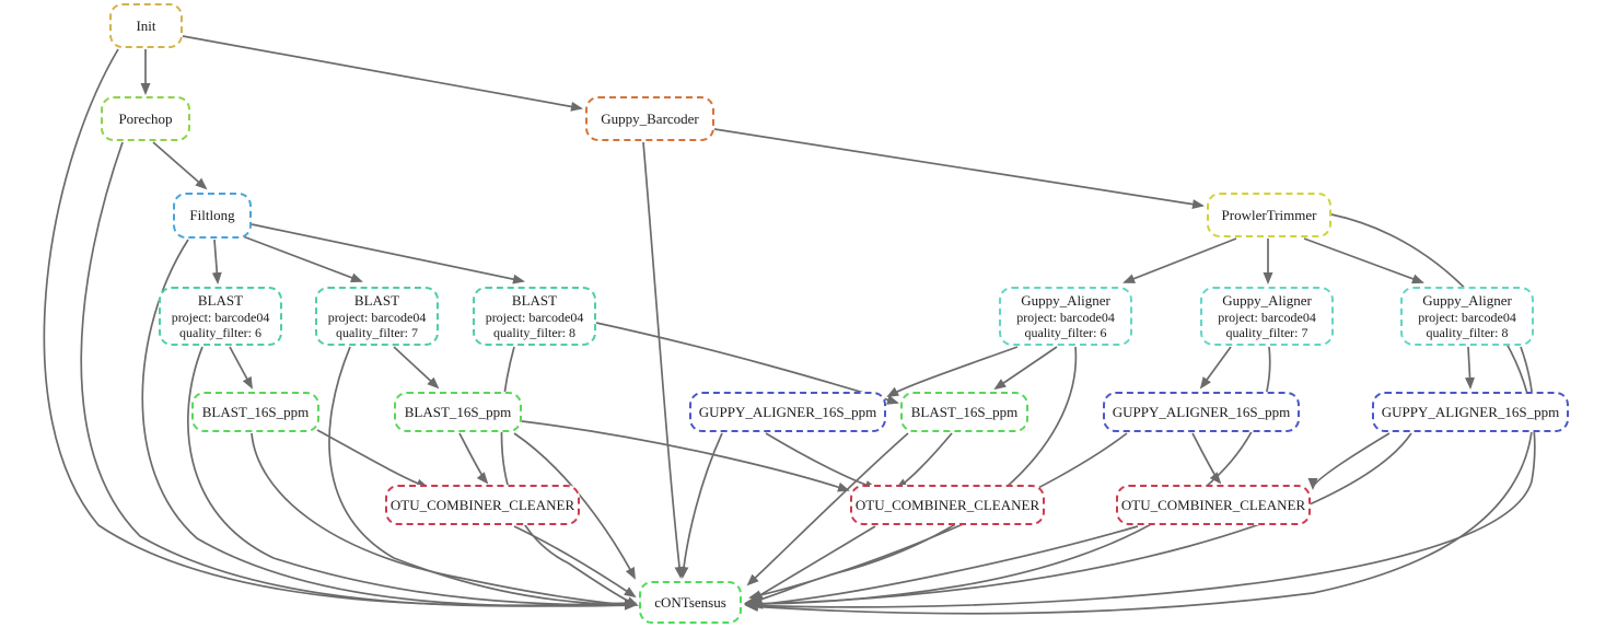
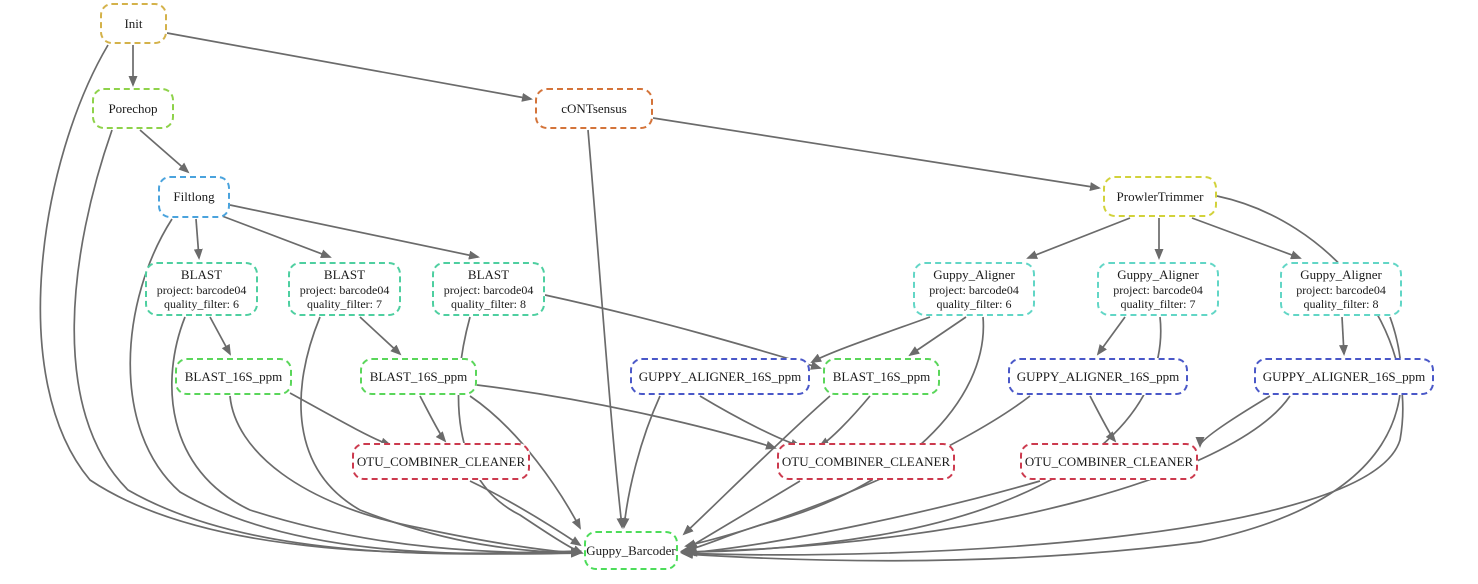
  Init
  Porechop
  Filtlong
- Guppy_Barcoder
+ cONTsensus
  ProwlerTrimmer
  BLAST
  project: barcode04
  quality_filter: 6
  BLAST
  project: barcode04
  quality_filter: 7
  BLAST
  project: barcode04
  quality_filter: 8
  Guppy_Aligner
  project: barcode04
  quality_filter: 6
  Guppy_Aligner
  project: barcode04
  quality_filter: 7
  Guppy_Aligner
  project: barcode04
  quality_filter: 8
  BLAST_16S_ppm
  BLAST_16S_ppm
  GUPPY_ALIGNER_16S_ppm
  BLAST_16S_ppm
  GUPPY_ALIGNER_16S_ppm
  GUPPY_ALIGNER_16S_ppm
  OTU_COMBINER_CLEANER
  OTU_COMBINER_CLEANER
  OTU_COMBINER_CLEANER
- cONTsensus
+ Guppy_Barcoder
